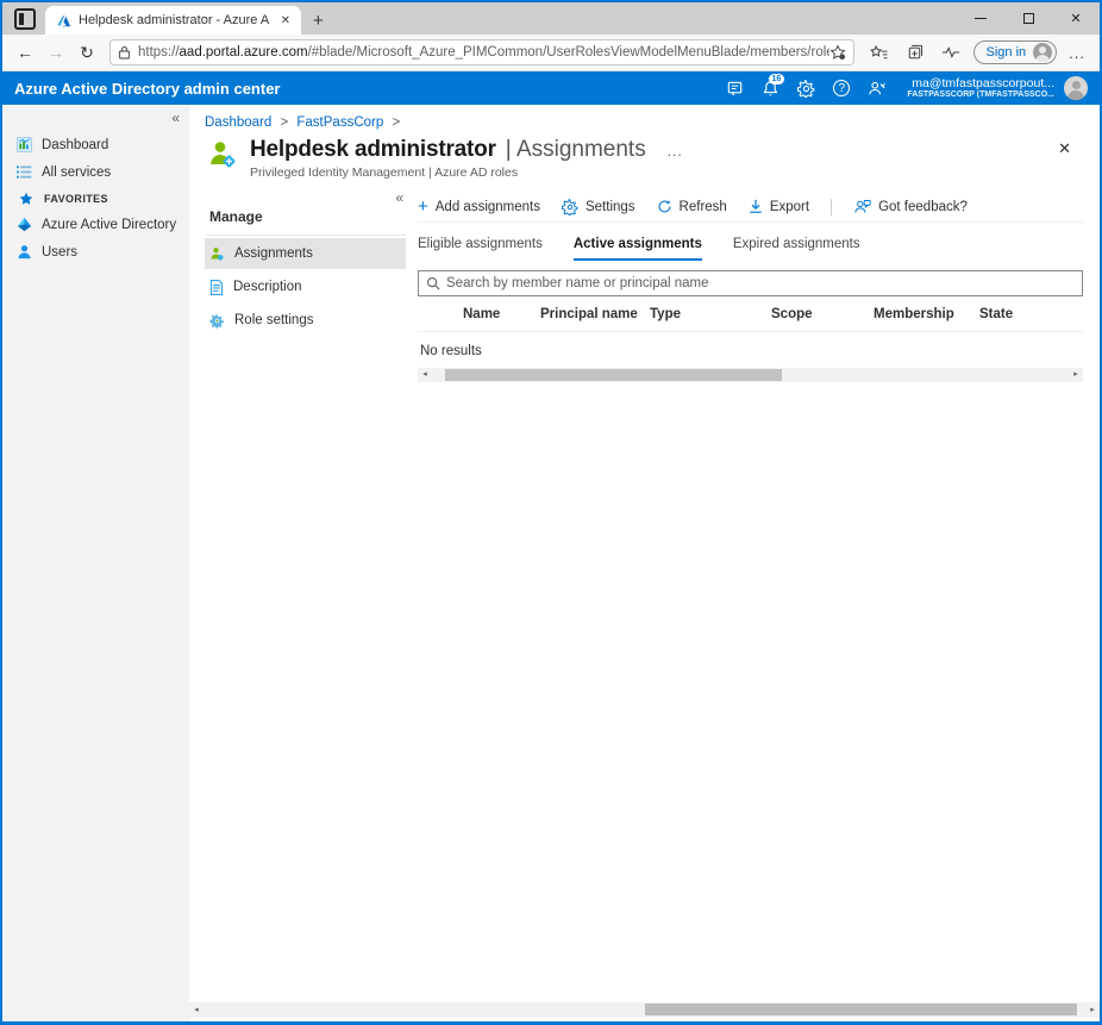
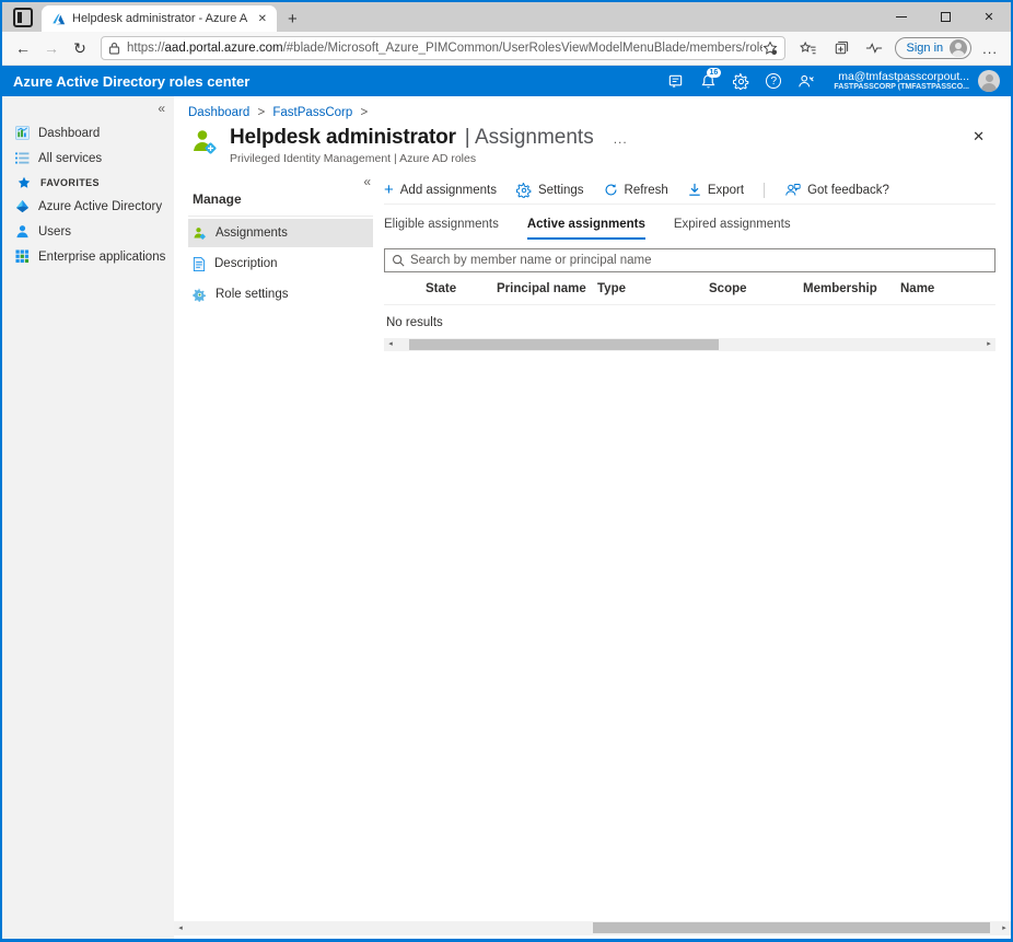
  Helpdesk administrator - Azure A
  ✕
  +
  ✕
  ←
  →
  ↻
  https://aad.portal.azure.com/#blade/Microsoft_Azure_PIMCommon/UserRolesViewModelMenuBlade/members/rol
  Sign in
  ...
- Azure Active Directory admin center
+ Azure Active Directory roles center
  ?
  ma@tmfastpasscorpout...
  «
  Dashboard
  All services
  FAVORITES
  Azure Active Directory
  Users
+ Enterprise applications
  Dashboard > FastPassCorp >
  Helpdesk administrator
  | Assignments
  ...
  Privileged Identity Management | Azure AD roles
  ✕
  «
  Manage
  Assignments
  Description
  Role settings
  +
  Add assignments
  Settings
  Refresh
  Export
  Got feedback?
  Eligible assignments
  Active assignments
  Expired assignments
  Search by member name or principal name
- Name
+ State
  Principal name
  Type
  Scope
  Membership
- State
+ Name
  No results
